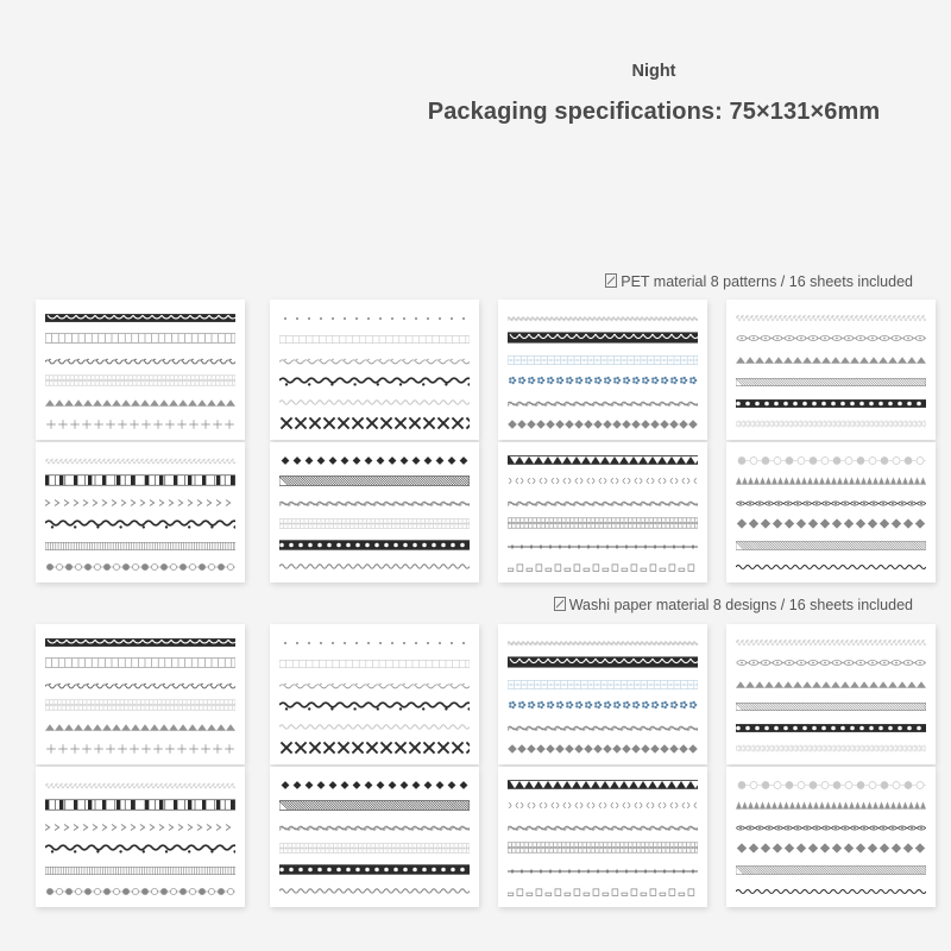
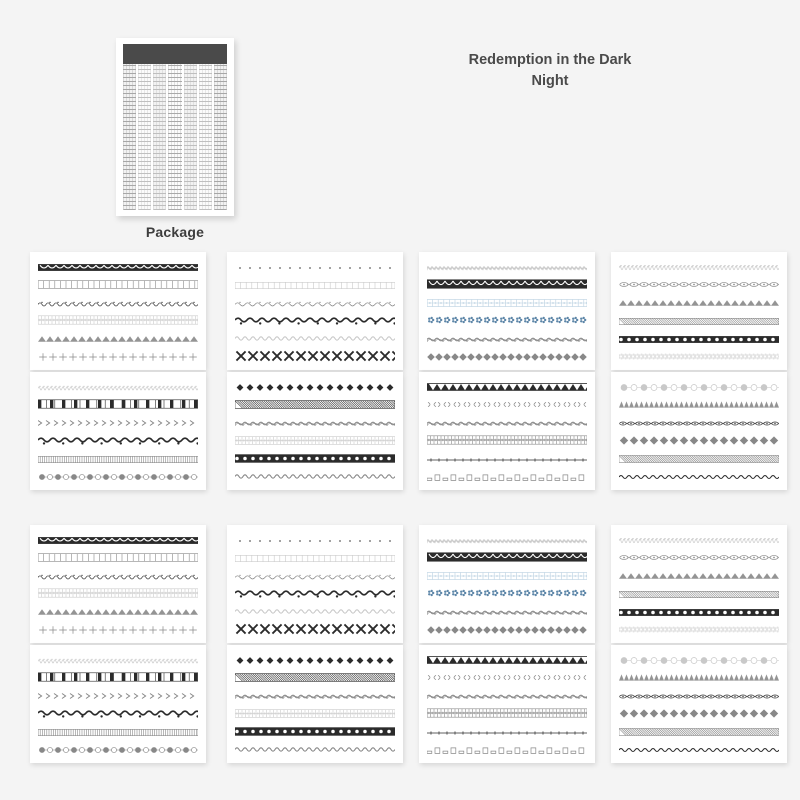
+ Package
+ Redemption in the Dark
  Night
- Packaging specifications: 75×131×6mm
- PET material 8 patterns / 16 sheets included
- Washi paper material 8 designs / 16 sheets included
